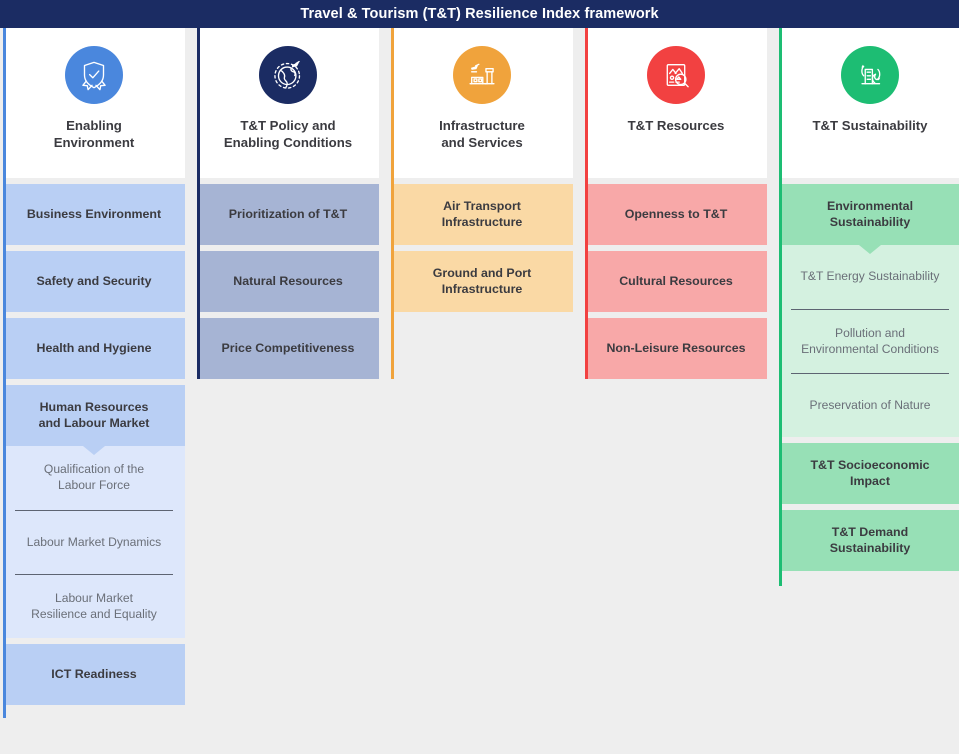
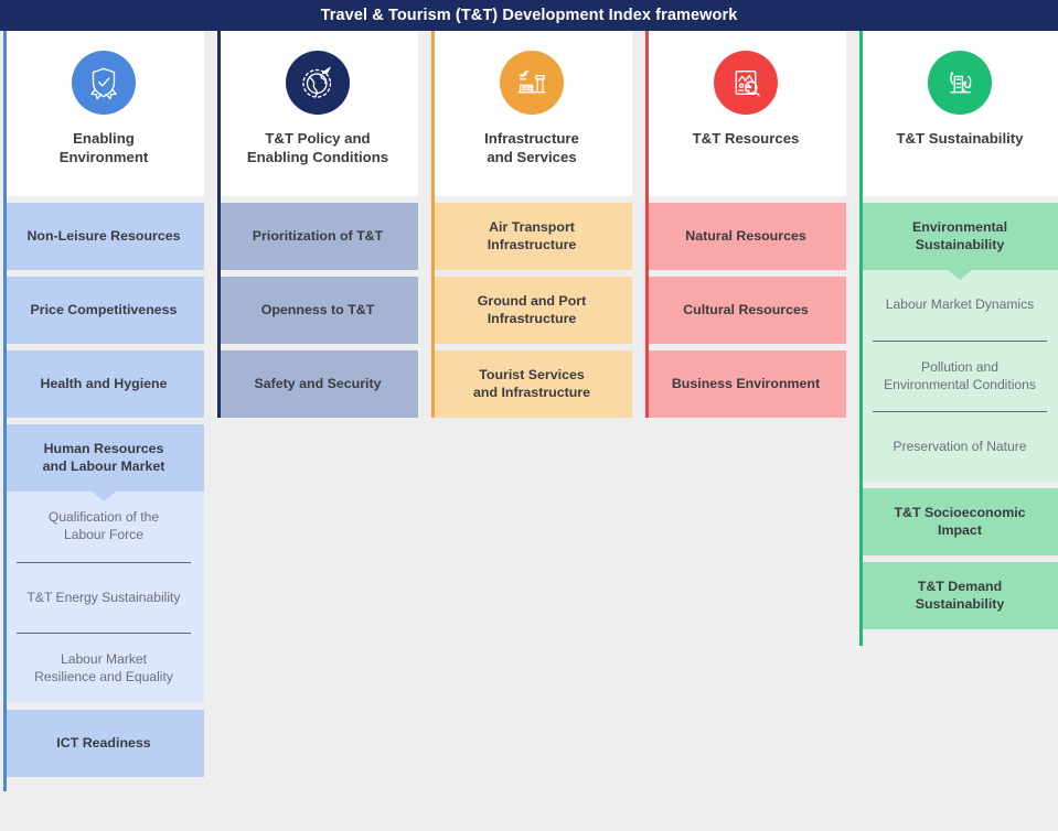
- Travel & Tourism (T&T) Resilience Index framework
+ Travel & Tourism (T&T) Development Index framework
  Enabling
  Environment
- Business Environment
+ Non-Leisure Resources
- Safety and Security
+ Price Competitiveness
  Health and Hygiene
  Human Resources
  and Labour Market
  Qualification of the
  Labour Force
- Labour Market Dynamics
+ T&T Energy Sustainability
  Labour Market
  Resilience and Equality
  ICT Readiness
  T&T Policy and
  Enabling Conditions
  Prioritization of T&T
- Natural Resources
+ Openness to T&T
- Price Competitiveness
+ Safety and Security
  Infrastructure
  and Services
  Air Transport
  Infrastructure
  Ground and Port
  Infrastructure
+ Tourist Services
+ and Infrastructure
  T&T Resources
- Openness to T&T
+ Natural Resources
  Cultural Resources
- Non-Leisure Resources
+ Business Environment
  T&T Sustainability
  Environmental
  Sustainability
- T&T Energy Sustainability
+ Labour Market Dynamics
  Pollution and
  Environmental Conditions
  Preservation of Nature
  T&T Socioeconomic
  Impact
  T&T Demand
  Sustainability
